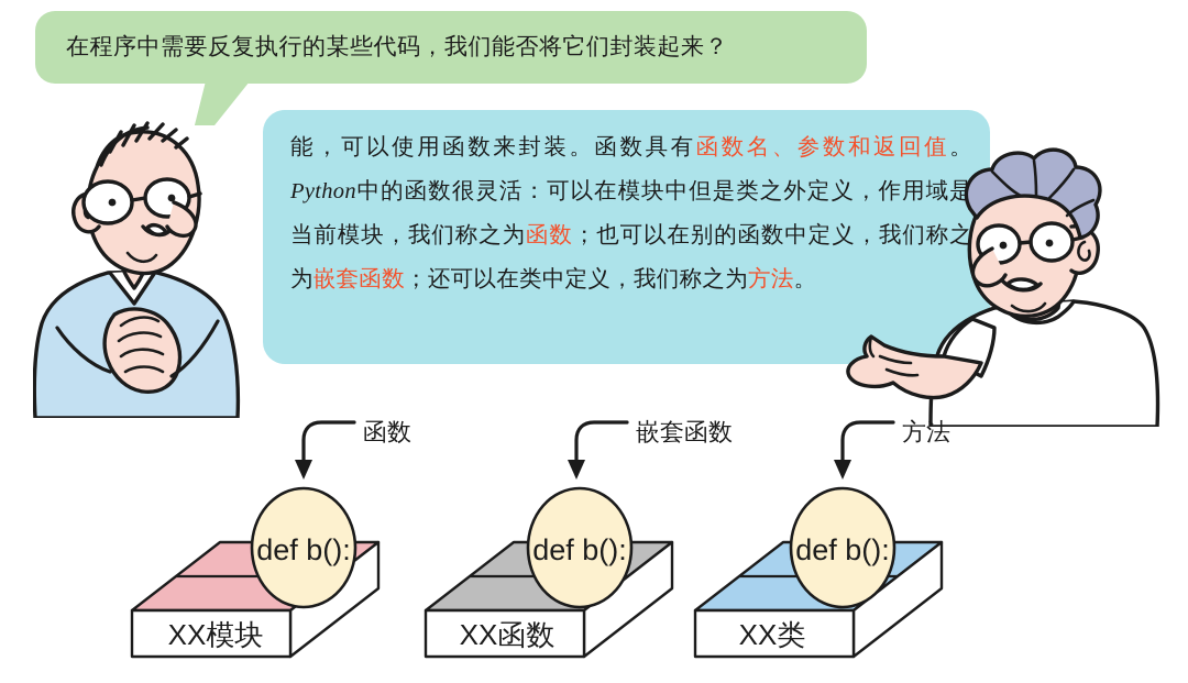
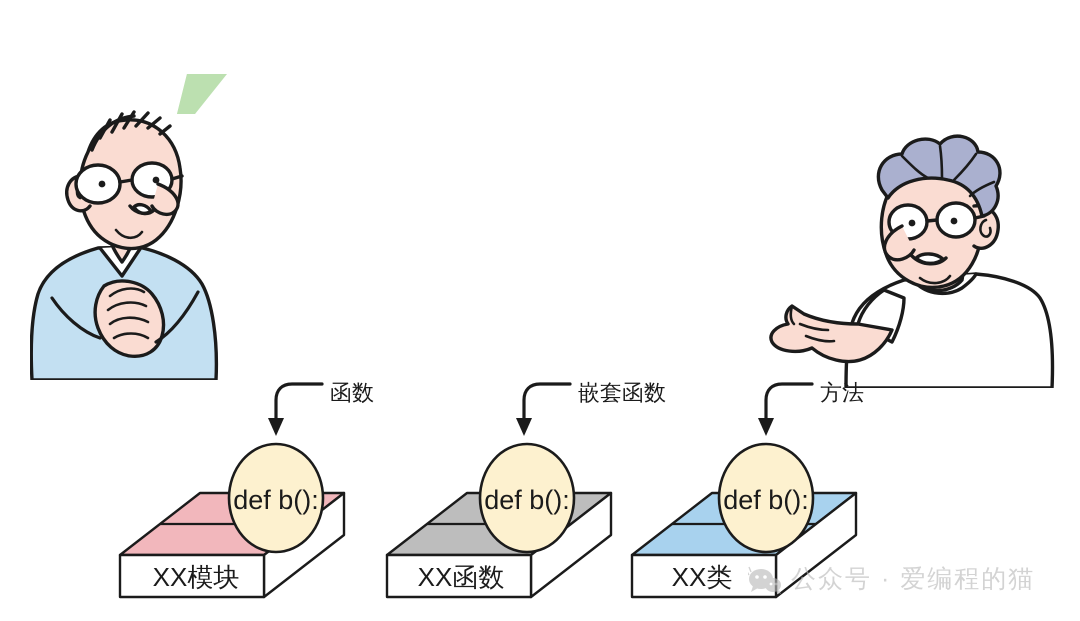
- 在程序中需要反复执行的某些代码，我们能否将它们封装起来？
- 能，可以使用函数来封装。函数具有函数名、参数和返回值。Python中的函数很灵活：可以在模块中但是类之外定义，作用域是当前模块，我们称之为函数；也可以在别的函数中定义，我们称之为嵌套函数；还可以在类中定义，我们称之为方法。
  XX模块
  XX函数
  XX类
  def b():
  def b():
  def b():
  函数
  嵌套函数
  方法
+ 公众号 · 爱编程的猫
